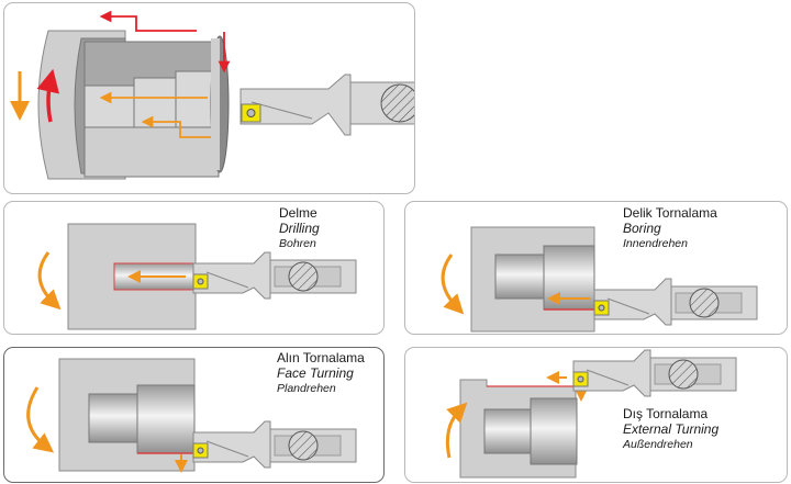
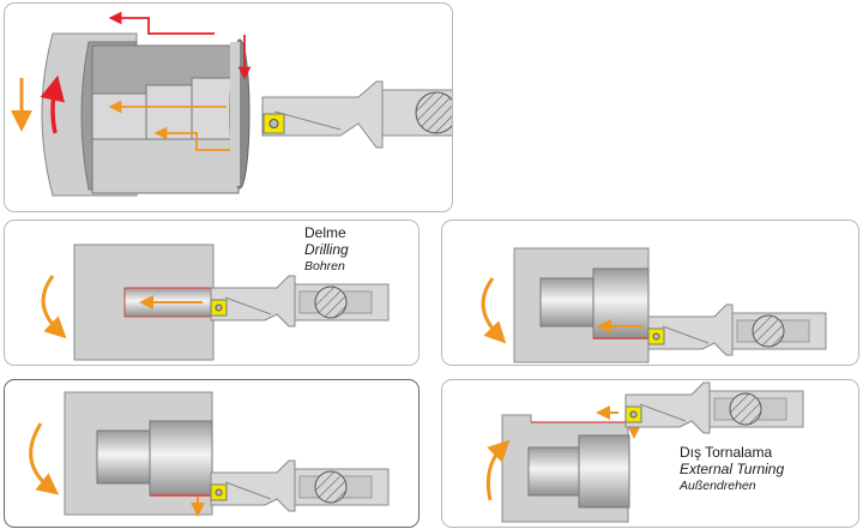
  Delme
  Drilling
  Bohren
- Delik Tornalama
- Boring
- Innendrehen
- Alın Tornalama
- Face Turning
- Plandrehen
  Dış Tornalama
  External Turning
  Außendrehen
